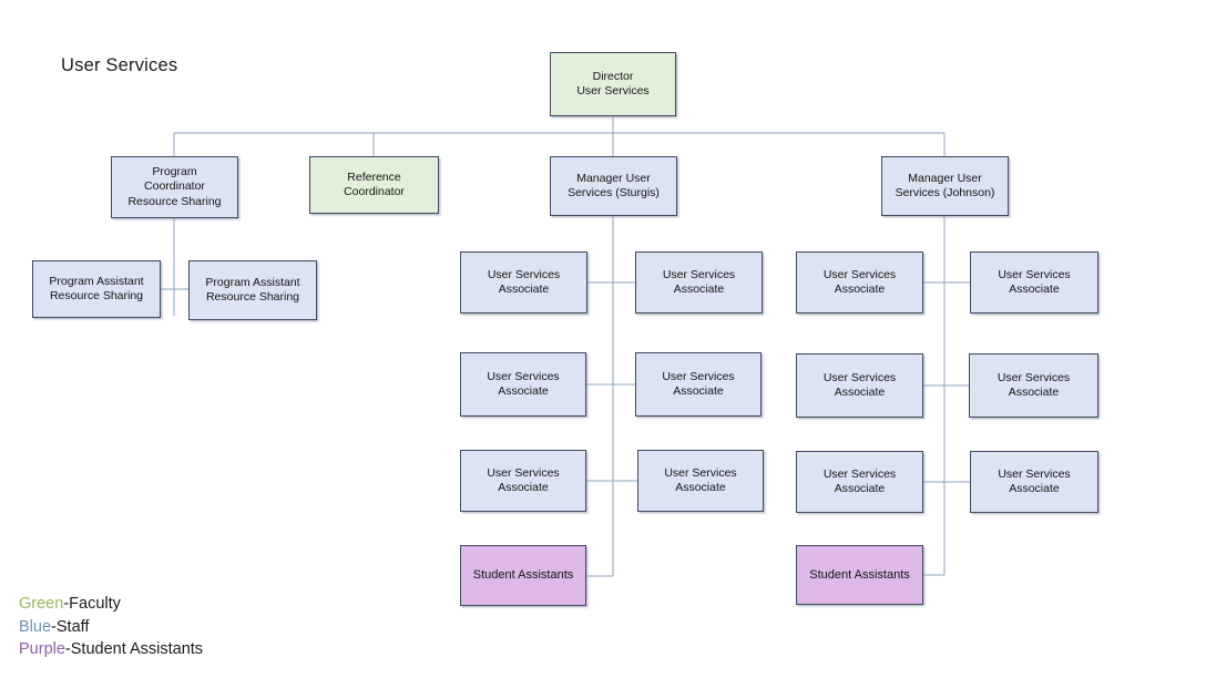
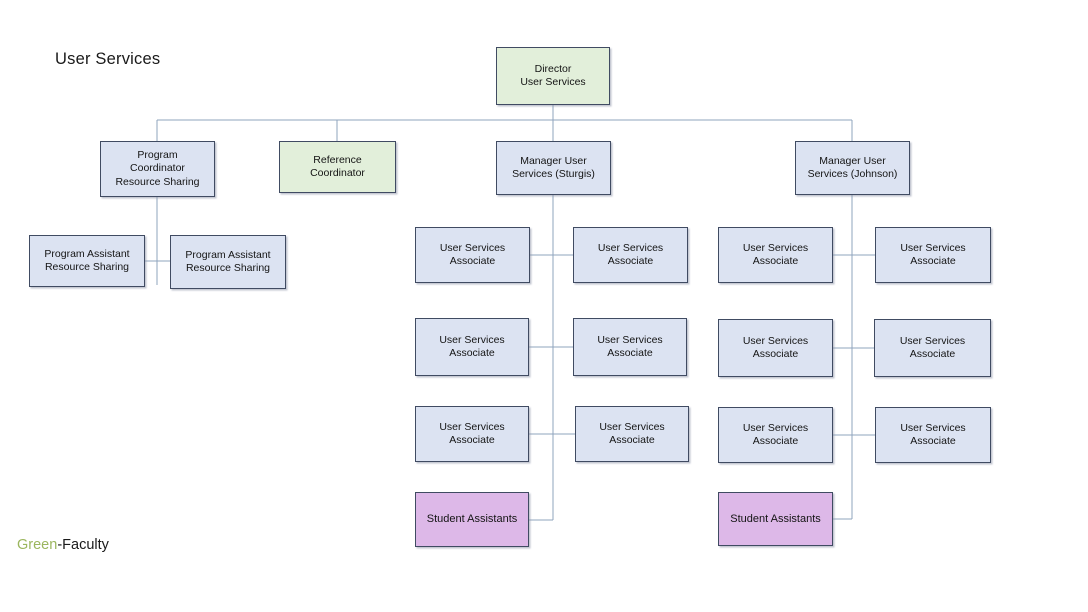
  User Services
  Director
  User Services
  Program
  Coordinator
  Resource Sharing
  Reference
  Coordinator
  Manager User
  Services (Sturgis)
  Manager User
  Services (Johnson)
  Program Assistant
  Resource Sharing
  Program Assistant
  Resource Sharing
  User Services
  Associate
  User Services
  Associate
  User Services
  Associate
  User Services
  Associate
  User Services
  Associate
  User Services
  Associate
  User Services
  Associate
  User Services
  Associate
  User Services
  Associate
  User Services
  Associate
  User Services
  Associate
  User Services
  Associate
  Student Assistants
  Student Assistants
  Green-Faculty
- Blue-Staff
- Purple-Student Assistants
